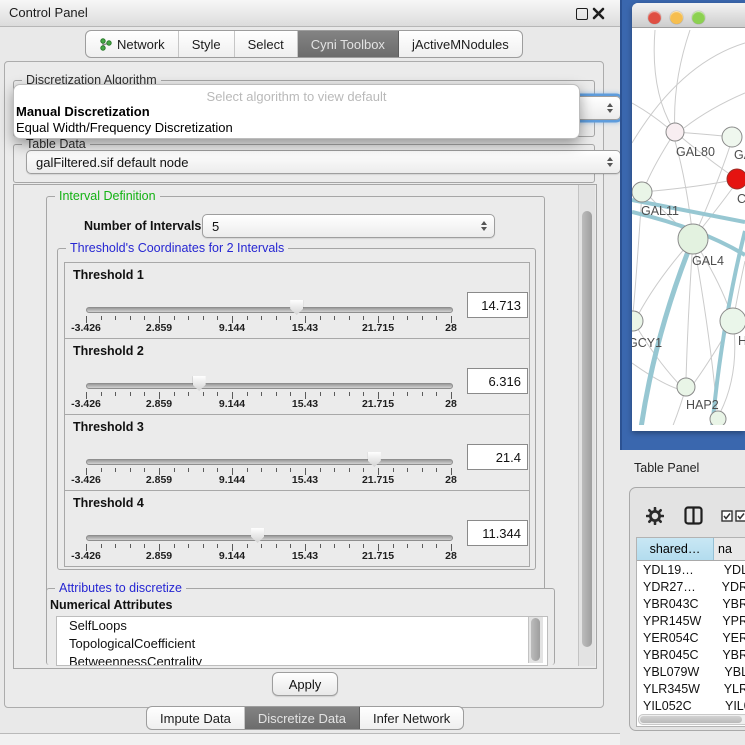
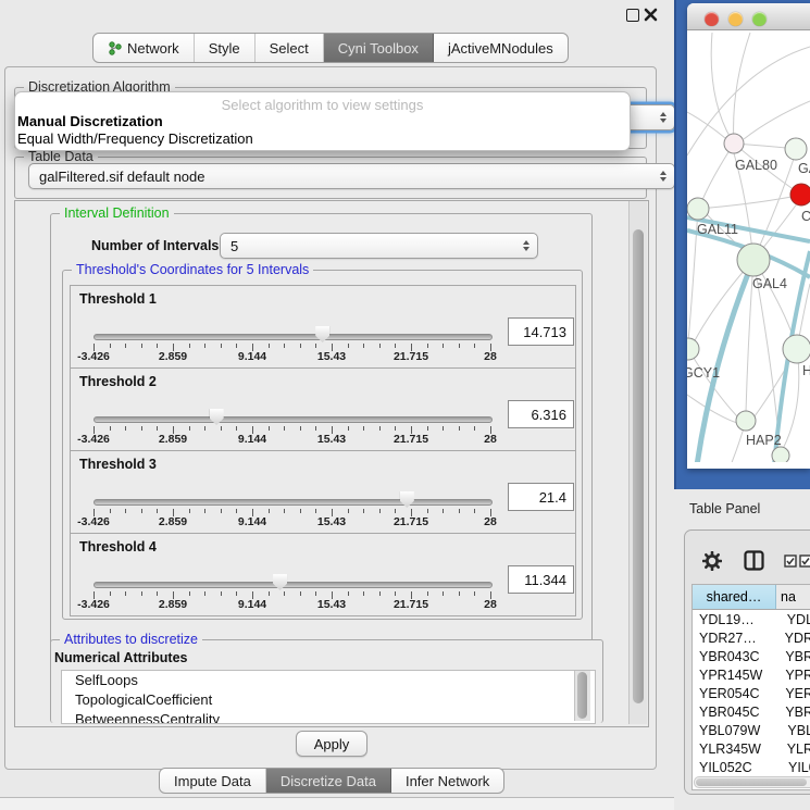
- Control Panel
  Network
  Style
  Select
  Cyni Toolbox
  jActiveMNodules
  Discretization Algorithm
- Select algorithm to view default
+ Select algorithm to view settings
  Manual Discretization
  Equal Width/Frequency Discretization
  Table Data
  galFiltered.sif default node
  Interval Definition
  Number of Intervals
  5
- Threshold's Coordinates for 2 Intervals
+ Threshold's Coordinates for 5 Intervals
  Threshold 1
  -3.426
  2.859
  9.144
  15.43
  21.715
  28
  14.713
  Threshold 2
  -3.426
  2.859
  9.144
  15.43
  21.715
  28
  6.316
  Threshold 3
  -3.426
  2.859
  9.144
  15.43
  21.715
  28
  21.4
  Threshold 4
  -3.426
  2.859
  9.144
  15.43
  21.715
  28
  11.344
  Attributes to discretize
  Numerical Attributes
  SelfLoops
  TopologicalCoefficient
  BetweennessCentrality
  Apply
  Impute Data
  Discretize Data
  Infer Network
  GAL80
  C
  GAL11
  GAL4
  GCY1
  H
  HAP2
  Table Panel
  shared…
  na
  YDL19…
  YDR27…
  YDR
  YBR043C
  YBR
  YPR145W
  YPR
  YER054C
  YER
  YBR045C
  YBR
  YBL079W
  YLR345W
  YLR
  YIL052C
  YIL
